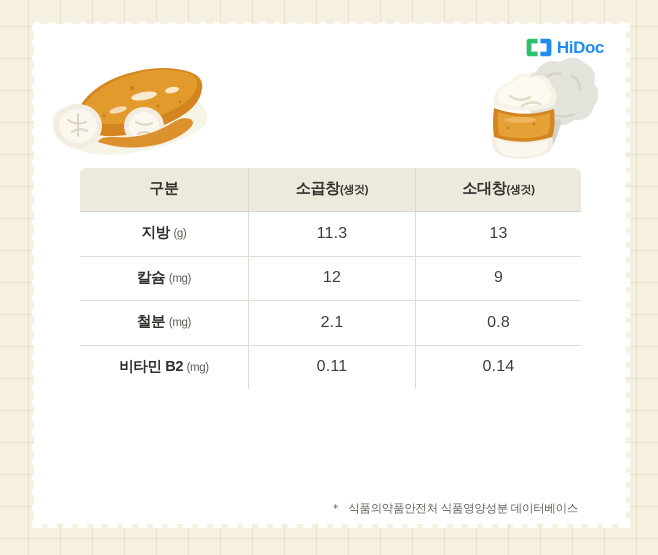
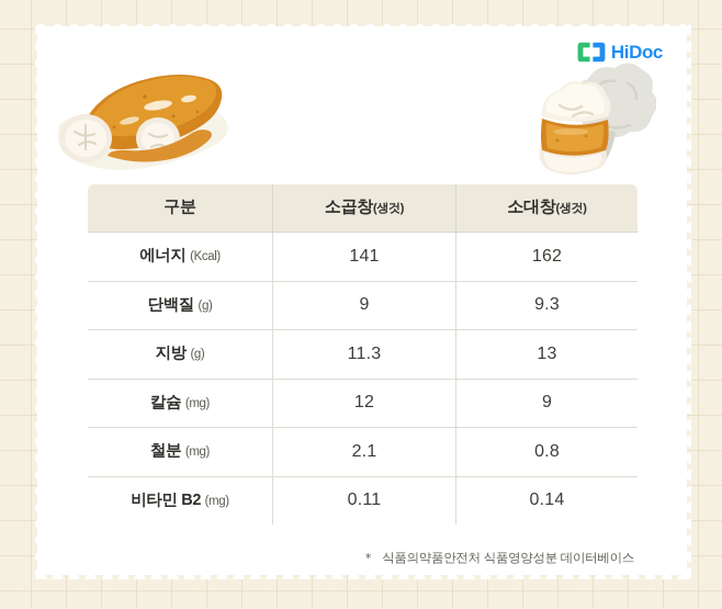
  HiDoc
  구분	소곱창(생것)	소대창(생것)
+ 에너지 (Kcal)	141	162
+ 단백질 (g)	9	9.3
  지방 (g)	11.3	13
  칼슘 (mg)	12	9
  철분 (mg)	2.1	0.8
  비타민 B2 (mg)	0.11	0.14
  ＊ 식품의약품안전처 식품영양성분 데이터베이스
